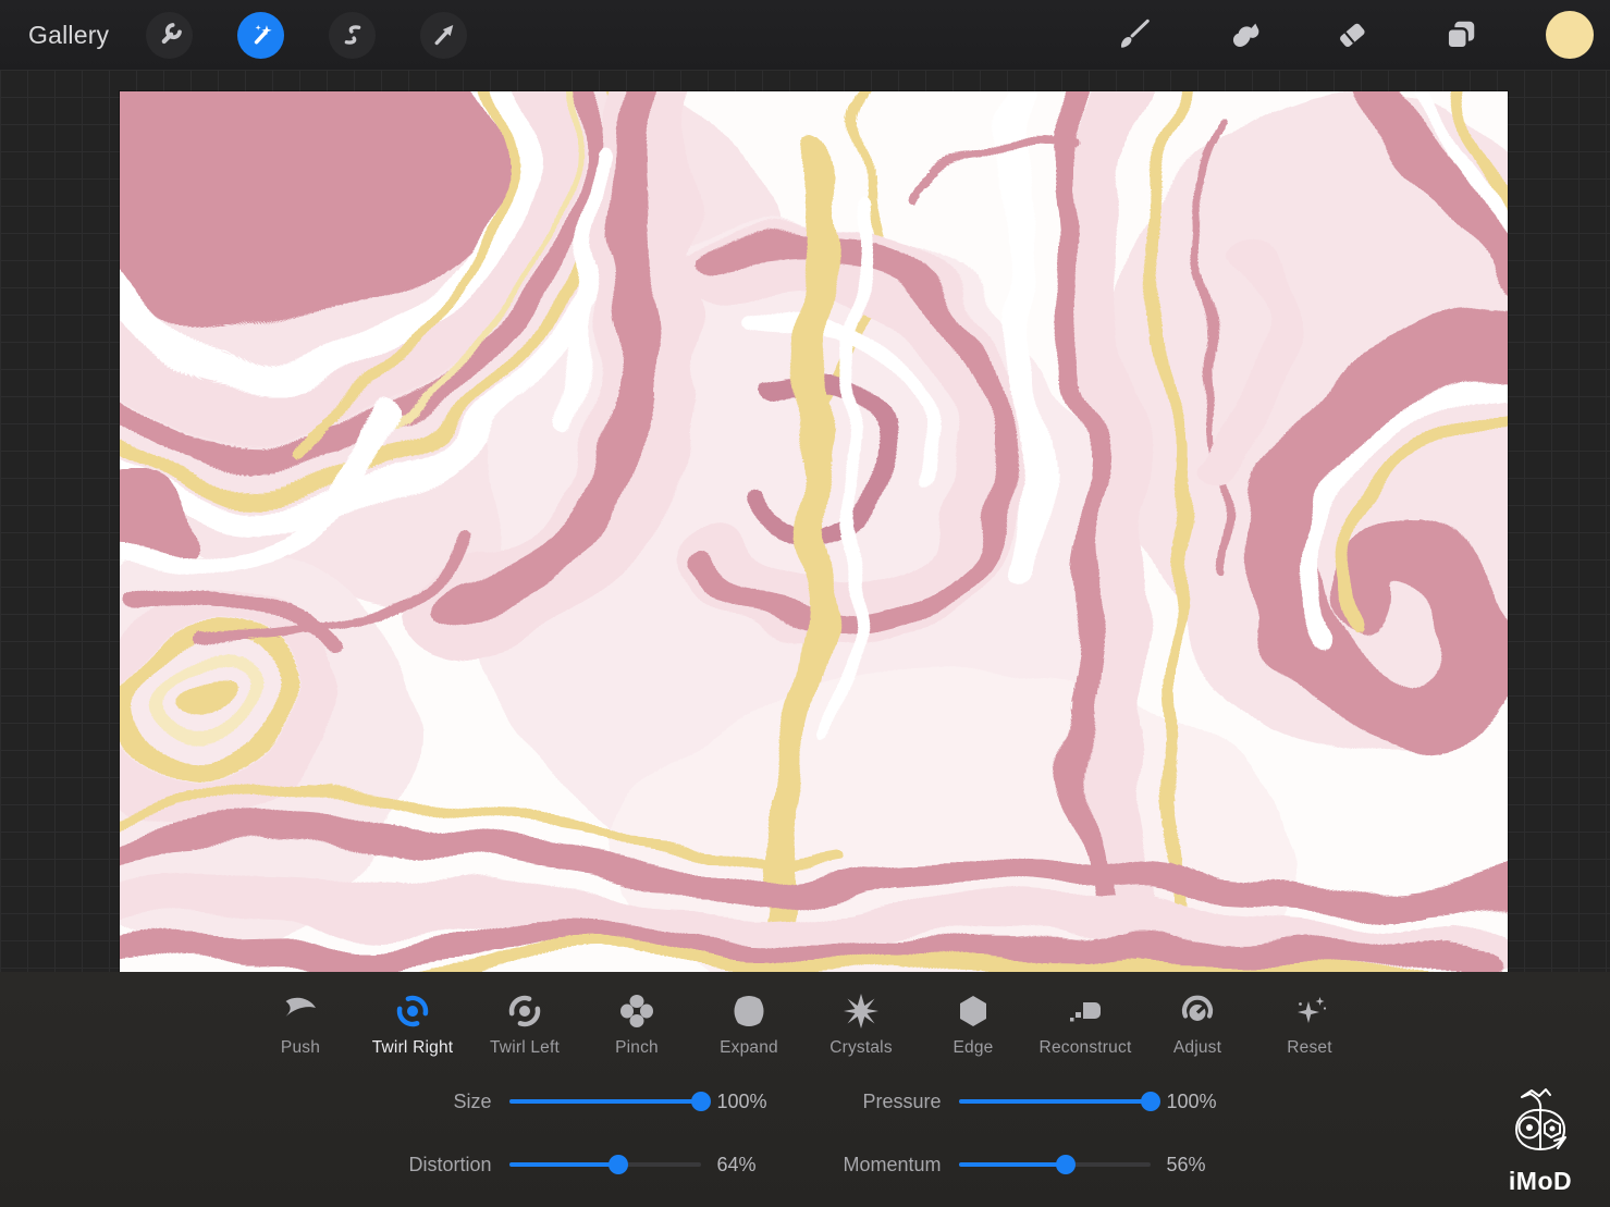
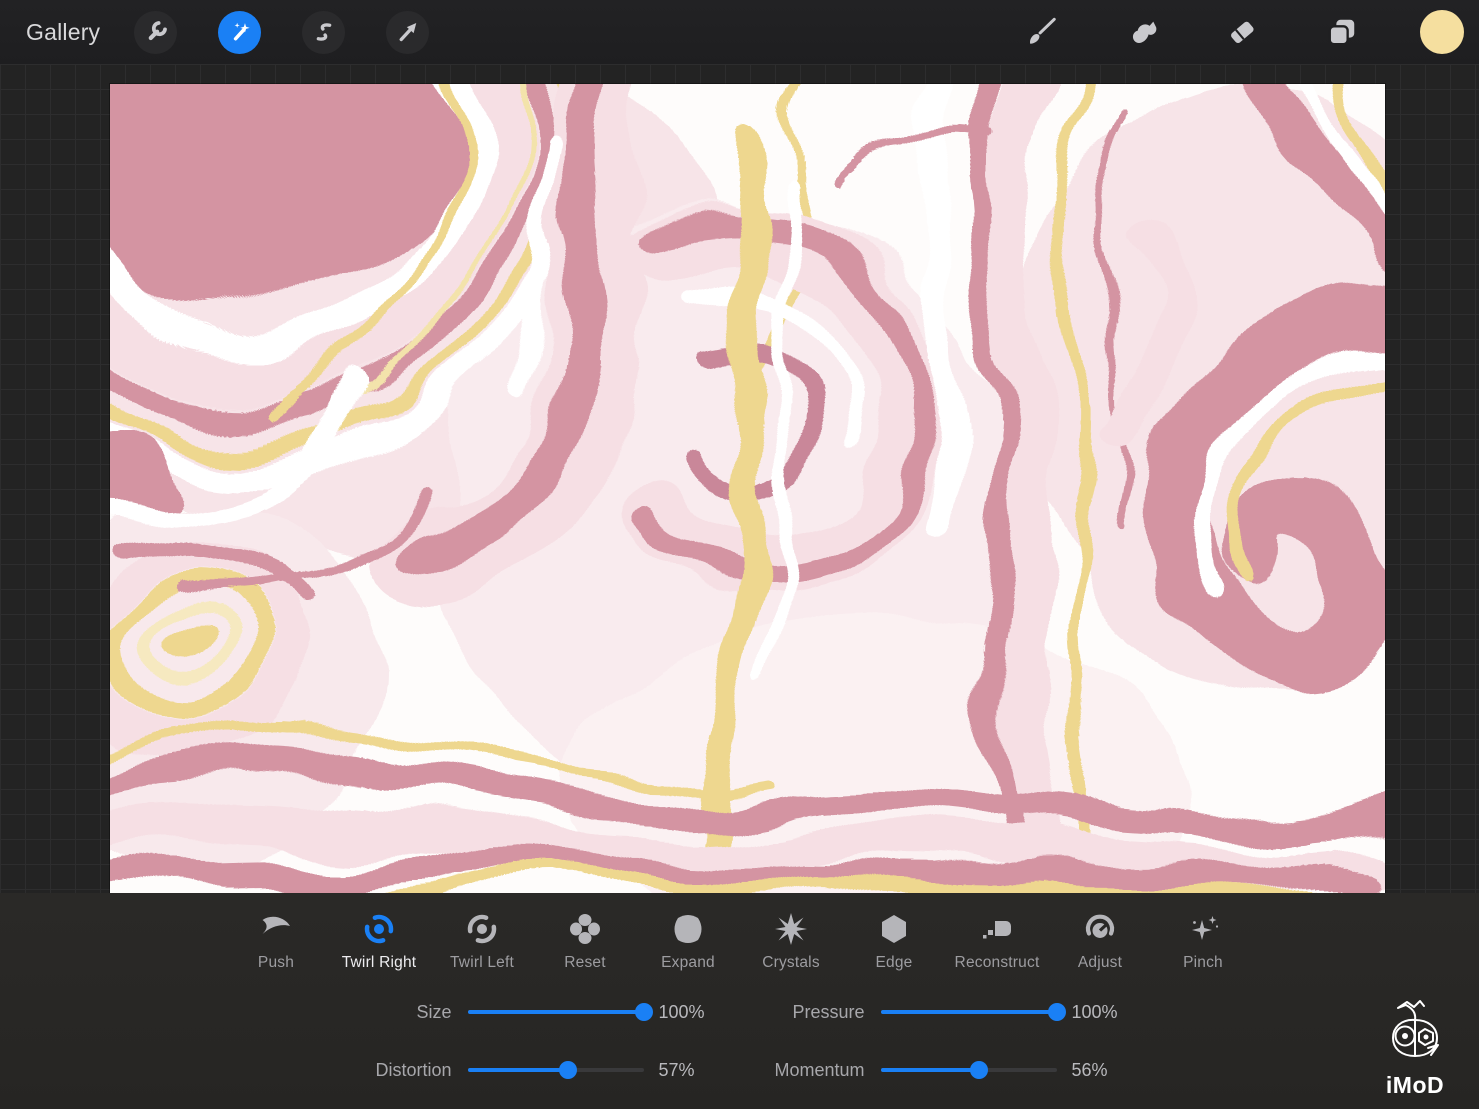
  Gallery
  Push
  Twirl Right
  Twirl Left
- Pinch
+ Reset
  Expand
  Crystals
  Edge
  Reconstruct
  Adjust
- Reset
+ Pinch
  Size
  100%
  Pressure
  100%
  Distortion
- 64%
+ 57%
  Momentum
  56%
  iMoD
